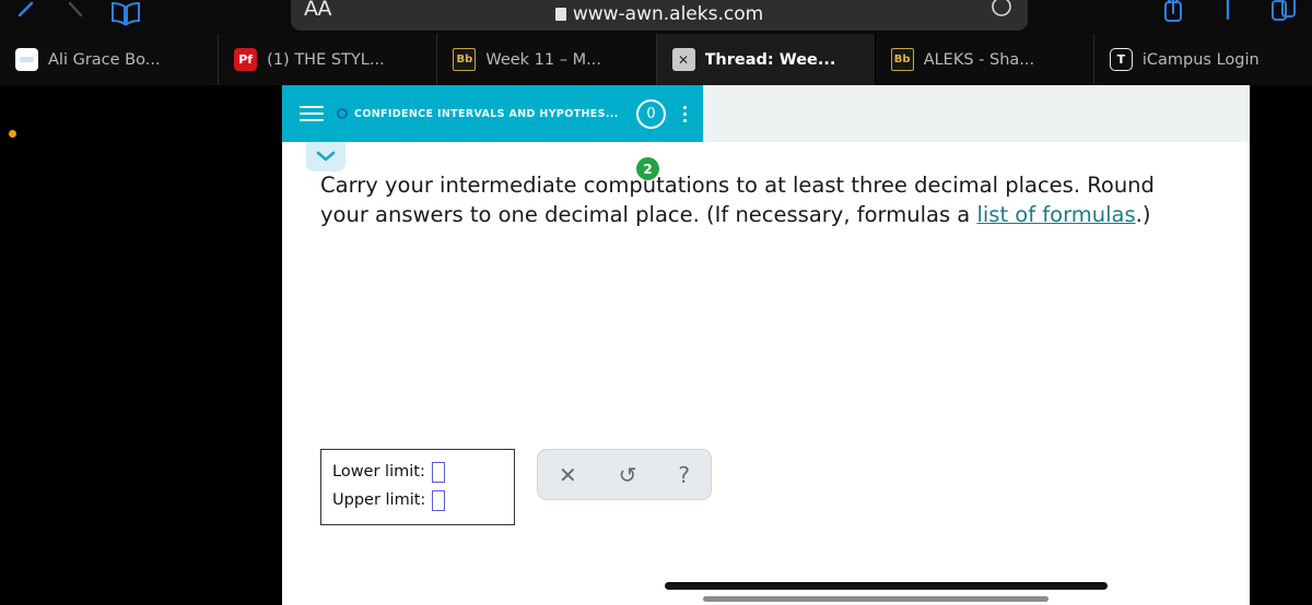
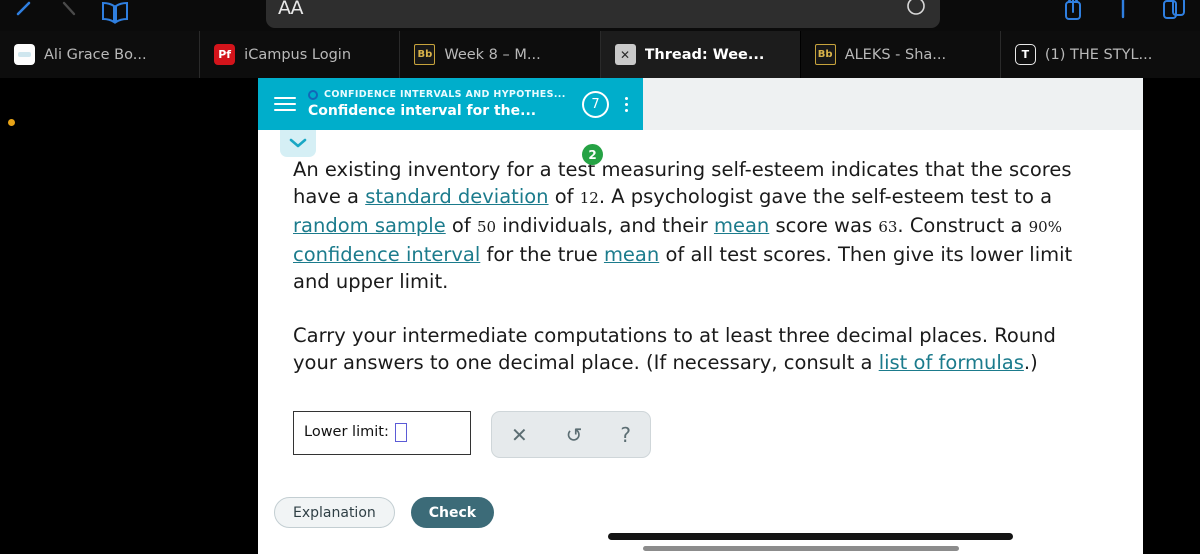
  AA
- www-awn.aleks.com
  Ali Grace Bo...
  Pf
- (1) THE STYL...
+ iCampus Login
  Bb
- Week 11 – M...
+ Week 8 – M...
  ✕
  Thread: Wee...
  Bb
  ALEKS - Sha...
  T
- iCampus Login
+ (1) THE STYL...
  CONFIDENCE INTERVALS AND HYPOTHES...
+ Confidence interval for the...
- 0
+ 7
  2
+ An existing inventory for a test measuring self-esteem indicates that the scores have a standard deviation of 12. A psychologist gave the self-esteem test to a random sample of 50 individuals, and their mean score was 63. Construct a 90% confidence interval for the true mean of all test scores. Then give its lower limit and upper limit.
- Carry your intermediate computations to at least three decimal places. Round your answers to one decimal place. (If necessary, formulas a list of formulas.)
+ Carry your intermediate computations to at least three decimal places. Round your answers to one decimal place. (If necessary, consult a list of formulas.)
  Lower limit:
- Upper limit:
  ✕
  ↺
  ?
+ Explanation
+ Check
